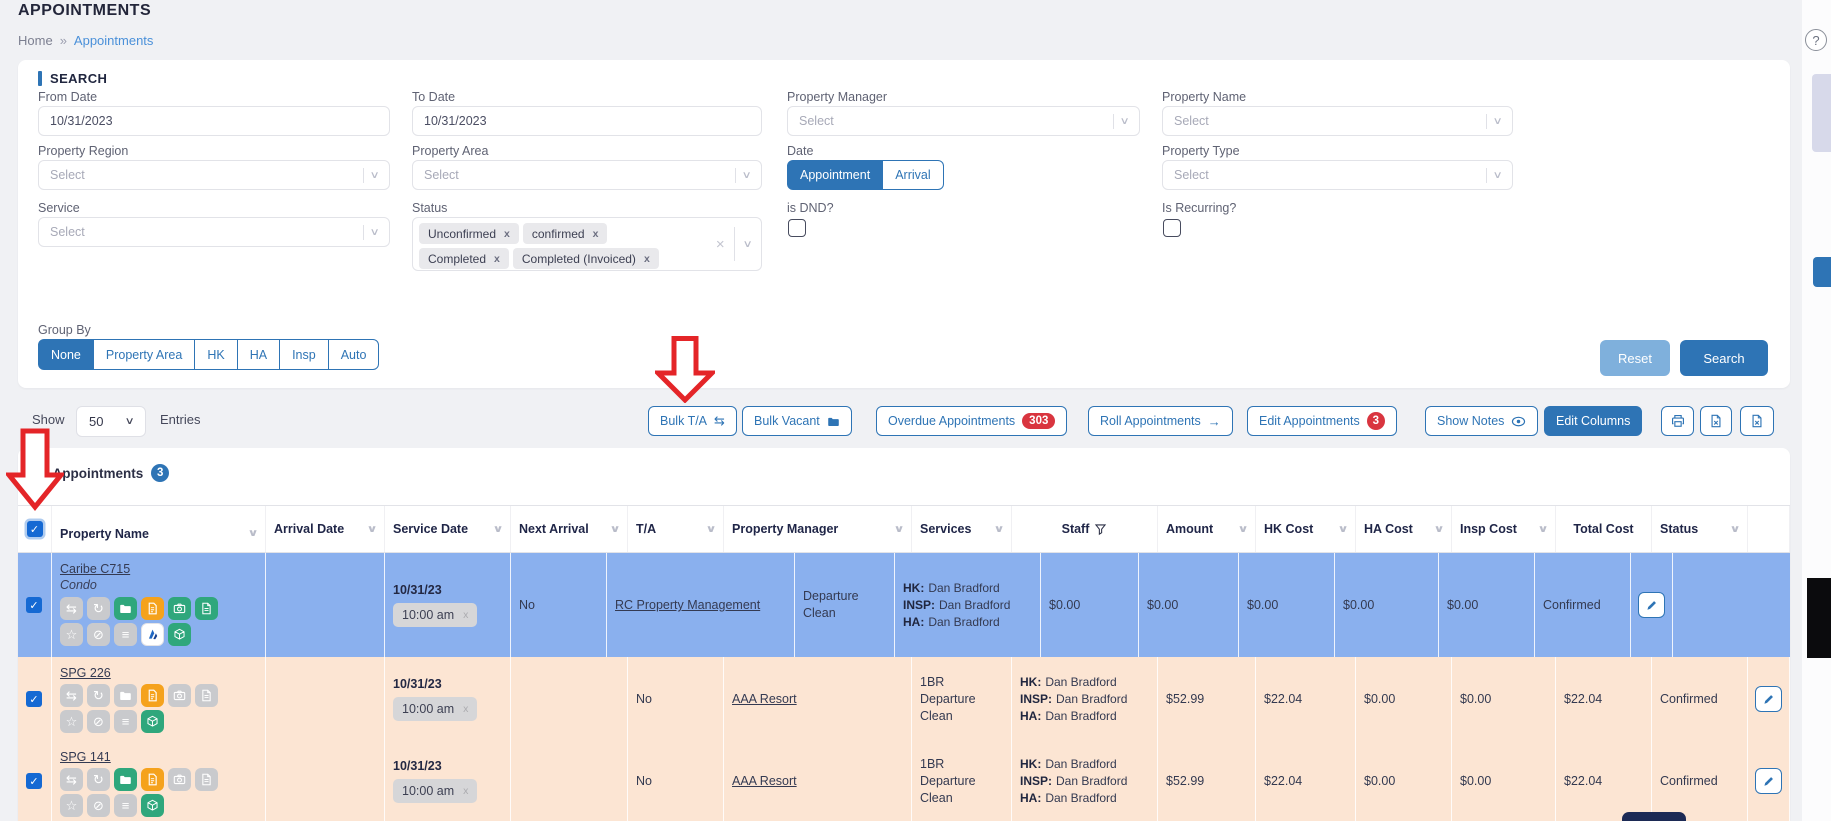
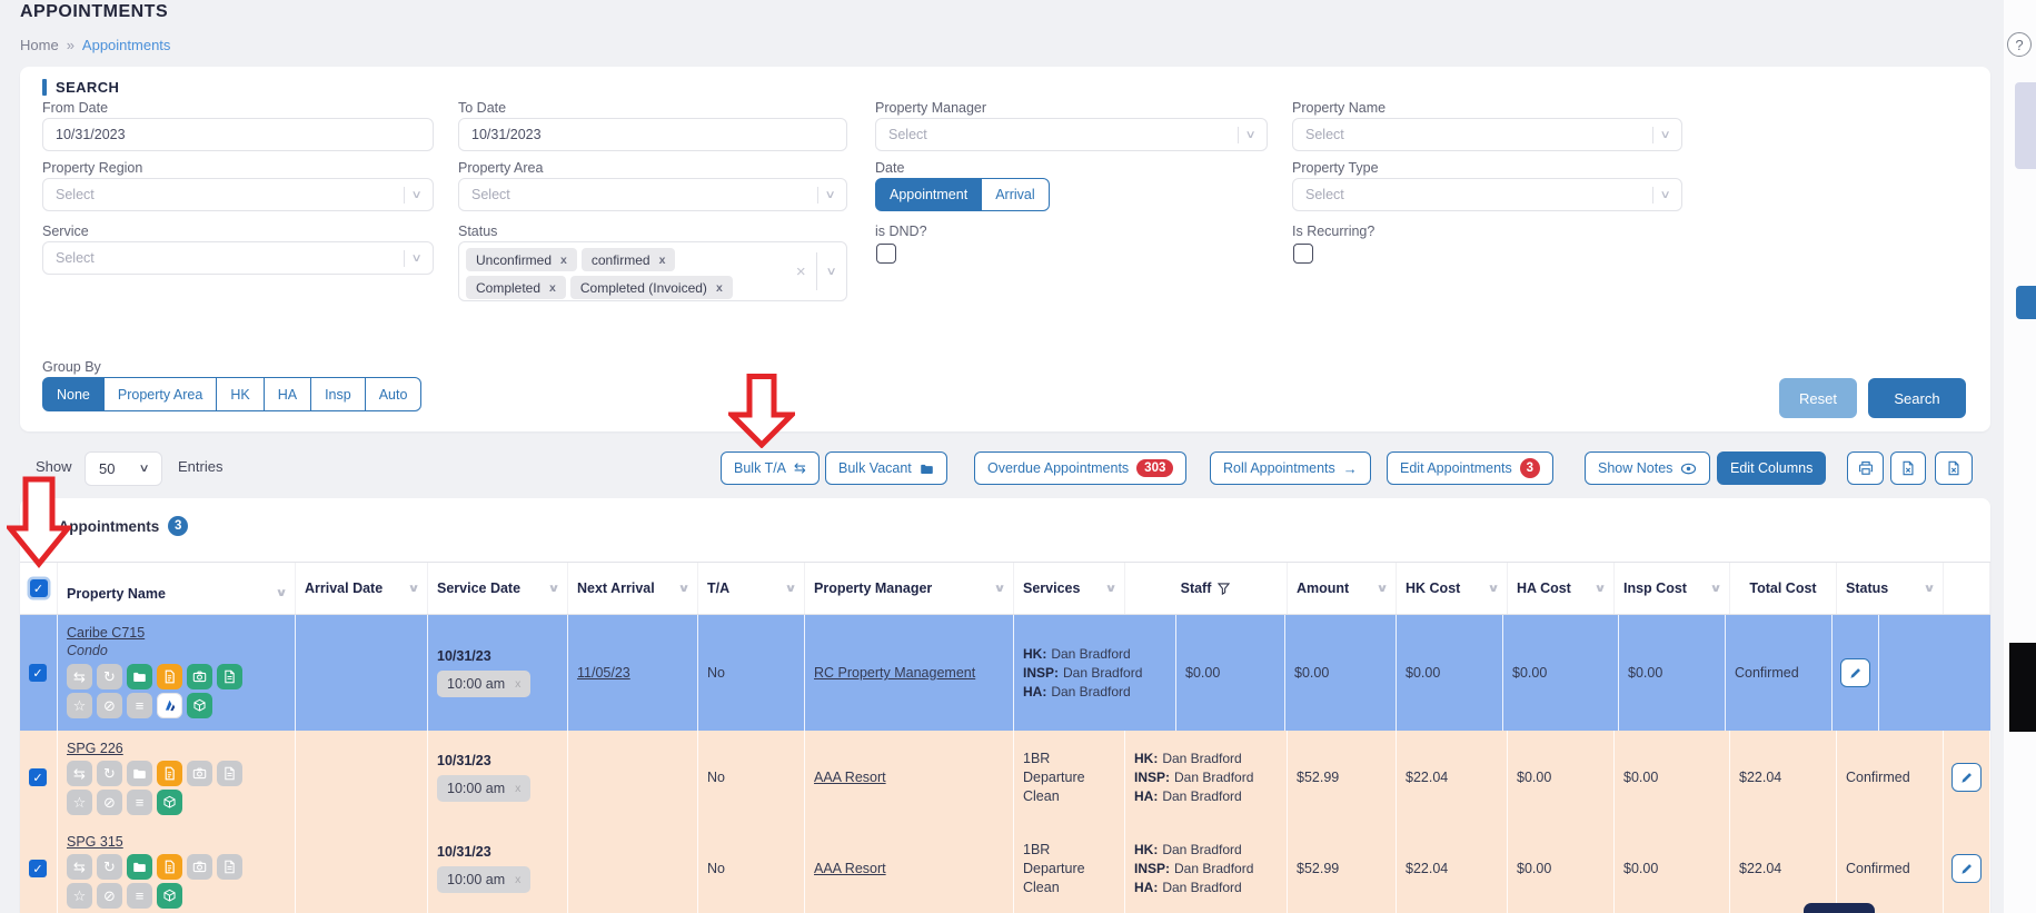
  APPOINTMENTS
  Home » Appointments
  SEARCH
  From Date
  10/31/2023
  To Date
  10/31/2023
  Property Manager
  Select
  ∨
  Property Name
  Select
  ∨
  Property Region
  Select
  ∨
  Property Area
  Select
  ∨
  Date
  Appointment
  Arrival
  Property Type
  Select
  ∨
  Service
  Select
  ∨
  Status
  Unconfirmed
  x
  confirmed
  x
  Completed
  x
  Completed (Invoiced)
  x
  ×
  ∨
  is DND?
  Is Recurring?
  Group By
  None
  Property Area
  HK
  HA
  Insp
  Auto
  Reset
  Search
  Show
  50
  ∨
  Entries
  Bulk T/A
  ⇆
  Bulk Vacant
  Overdue Appointments
  303
  Roll Appointments
  →
  Edit Appointments
  3
  Show Notes
  Edit Columns
  ppointments
  3
  ✓
  Property Name
  ∨
  Arrival Date
  ∨
  Service Date
  ∨
  Next Arrival
  ∨
  T/A
  ∨
  Property Manager
  ∨
  Services
  ∨
  Staff
  Amount
  ∨
  HK Cost
  ∨
  HA Cost
  ∨
  Insp Cost
  ∨
  Total Cost
  Status
  ∨
  ✓
  Caribe C715
  Condo
  ⇆
  ↻
  ☆
  ⊘
  ≡
  10/31/23
  10:00 am
  x
+ 11/05/23
  No
  RC Property Management
- Departure Clean
  HK:
  Dan Bradford
  INSP:
  Dan Bradford
  HA:
  Dan Bradford
  $0.00
  $0.00
  $0.00
  $0.00
  $0.00
  Confirmed
  ✓
  SPG 226
  ⇆
  ↻
  ☆
  ⊘
  ≡
  10/31/23
  10:00 am
  x
  No
  AAA Resort
  1BR Departure Clean
  HK:
  Dan Bradford
  INSP:
  Dan Bradford
  HA:
  Dan Bradford
  $52.99
  $22.04
  $0.00
  $0.00
  $22.04
  Confirmed
  ✓
- SPG 141
+ SPG 315
  ⇆
  ↻
  ☆
  ⊘
  ≡
  10/31/23
  10:00 am
  x
  No
  AAA Resort
  1BR Departure Clean
  HK:
  Dan Bradford
  INSP:
  Dan Bradford
  HA:
  Dan Bradford
  $52.99
  $22.04
  $0.00
  $0.00
  $22.04
  Confirmed
  ?
